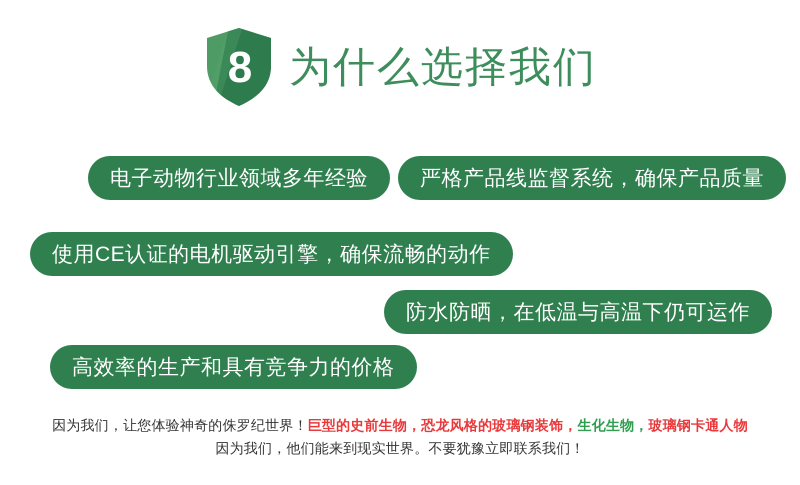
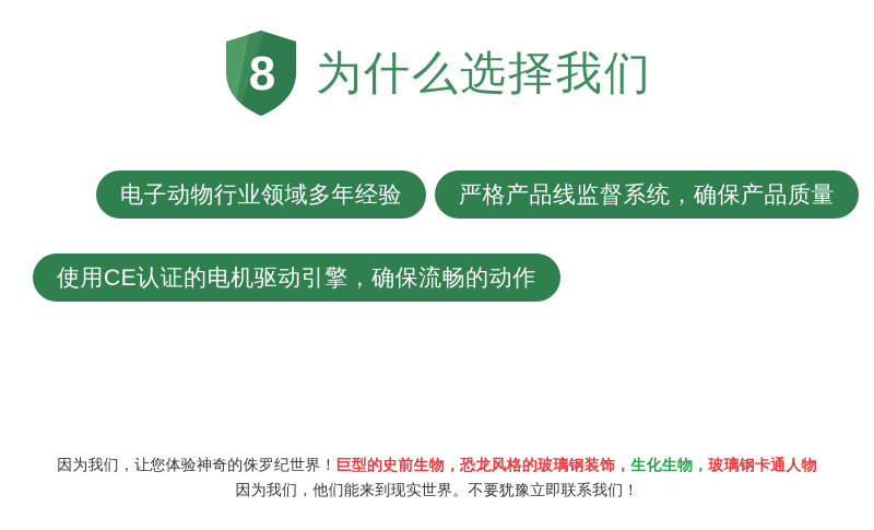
  8
  为什么选择我们
  电子动物行业领域多年经验
  严格产品线监督系统，确保产品质量
  使用CE认证的电机驱动引擎，确保流畅的动作
- 防水防晒，在低温与高温下仍可运作
- 高效率的生产和具有竞争力的价格
  因为我们，让您体验神奇的侏罗纪世界！巨型的史前生物，恐龙风格的玻璃钢装饰，生化生物，玻璃钢卡通人物
  因为我们，他们能来到现实世界。不要犹豫立即联系我们！
